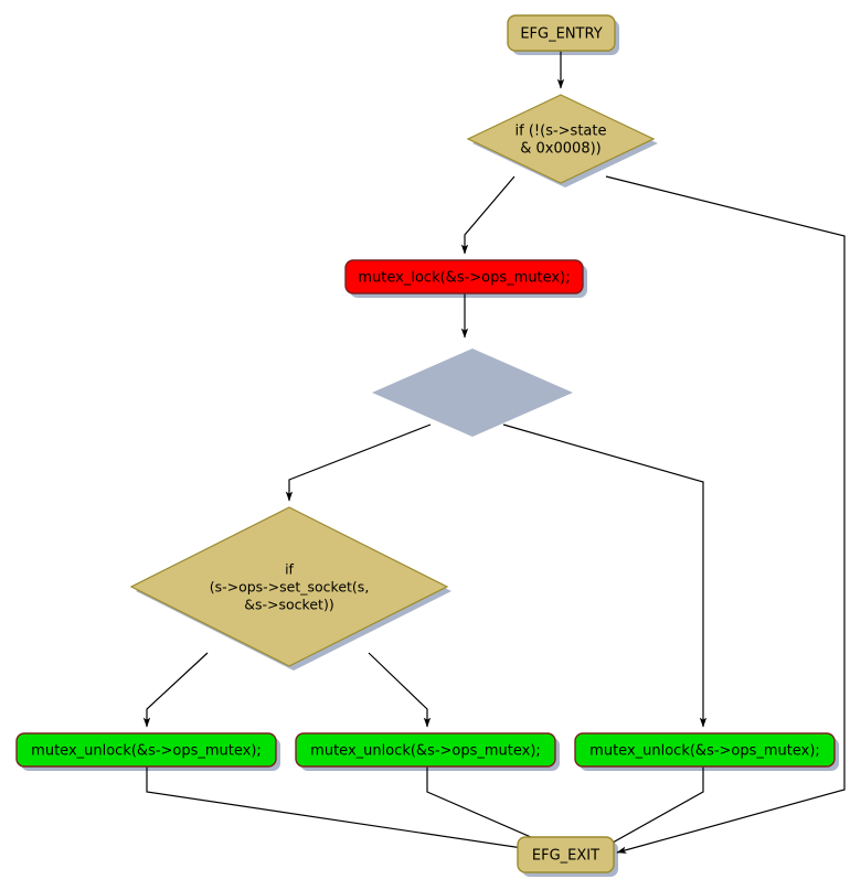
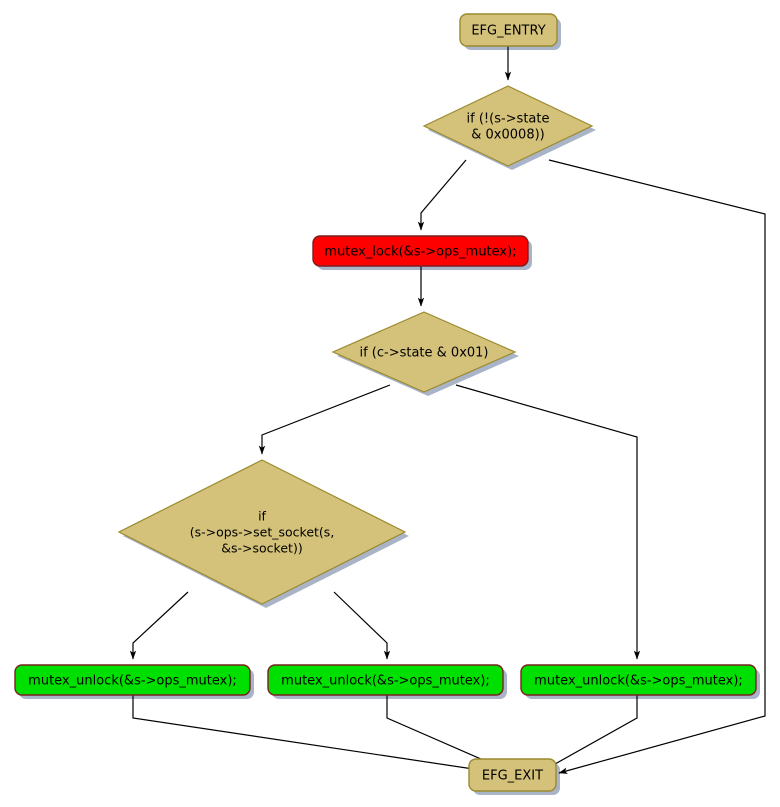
  EFG_ENTRY
  if (!(s->state & 0x0008))
  mutex_lock(&s->ops_mutex);
+ if (c->state & 0x01)
  if (s->ops->set_socket(s, &s->socket))
  mutex_unlock(&s->ops_mutex);
  mutex_unlock(&s->ops_mutex);
  mutex_unlock(&s->ops_mutex);
  EFG_EXIT
